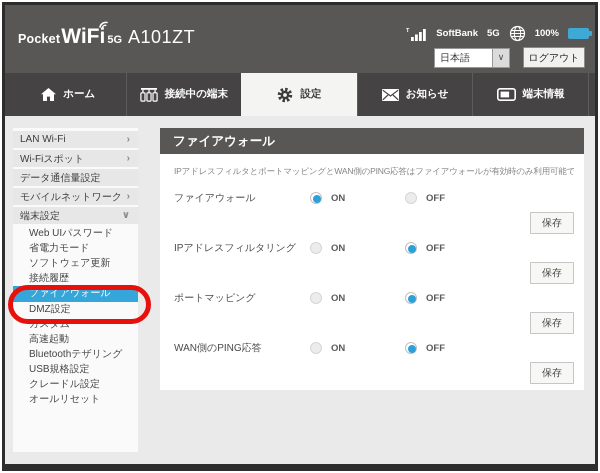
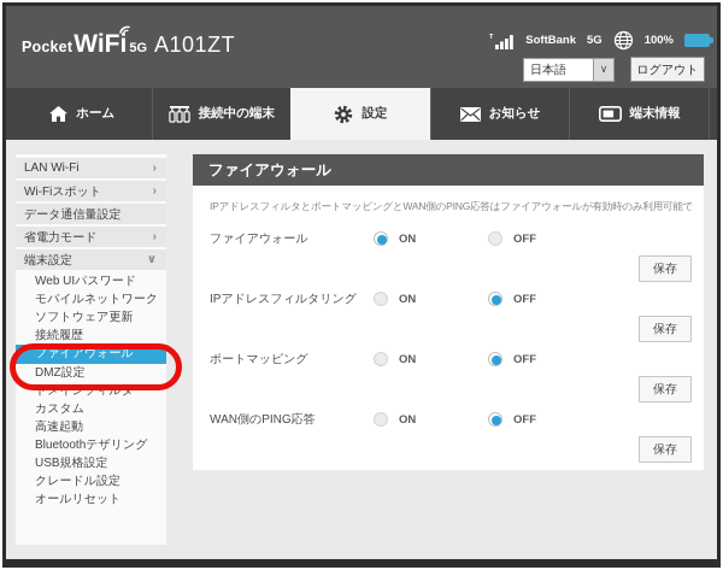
  Pocket
  WiFi
  5G
  A101ZT
  SoftBank
  5G
  100%
  日本語
  ∨
  ログアウト
  ホーム
  接続中の端末
  設定
  お知らせ
  端末情報
  LAN Wi-Fi
  ›
  Wi-Fiスポット
  ›
  データ通信量設定
- モバイルネットワーク
+ 省電力モード
  ›
  端末設定
  ∨
  Web UIパスワード
- 省電力モード
+ モバイルネットワーク
  ソフトウェア更新
  接続履歴
  ファイアウォール
  DMZ設定
+ ドメインフィルタ
  カスタム
  高速起動
  Bluetoothテザリング
  USB規格設定
  クレードル設定
  オールリセット
  ファイアウォール
  IPアドレスフィルタとポートマッピングとWAN側のPING応答はファイアウォールが有効時のみ利用可能で
  ファイアウォール
  ON
  OFF
  保存
  IPアドレスフィルタリング
  ON
  OFF
  保存
  ポートマッピング
  ON
  OFF
  保存
  WAN側のPING応答
  ON
  OFF
  保存
